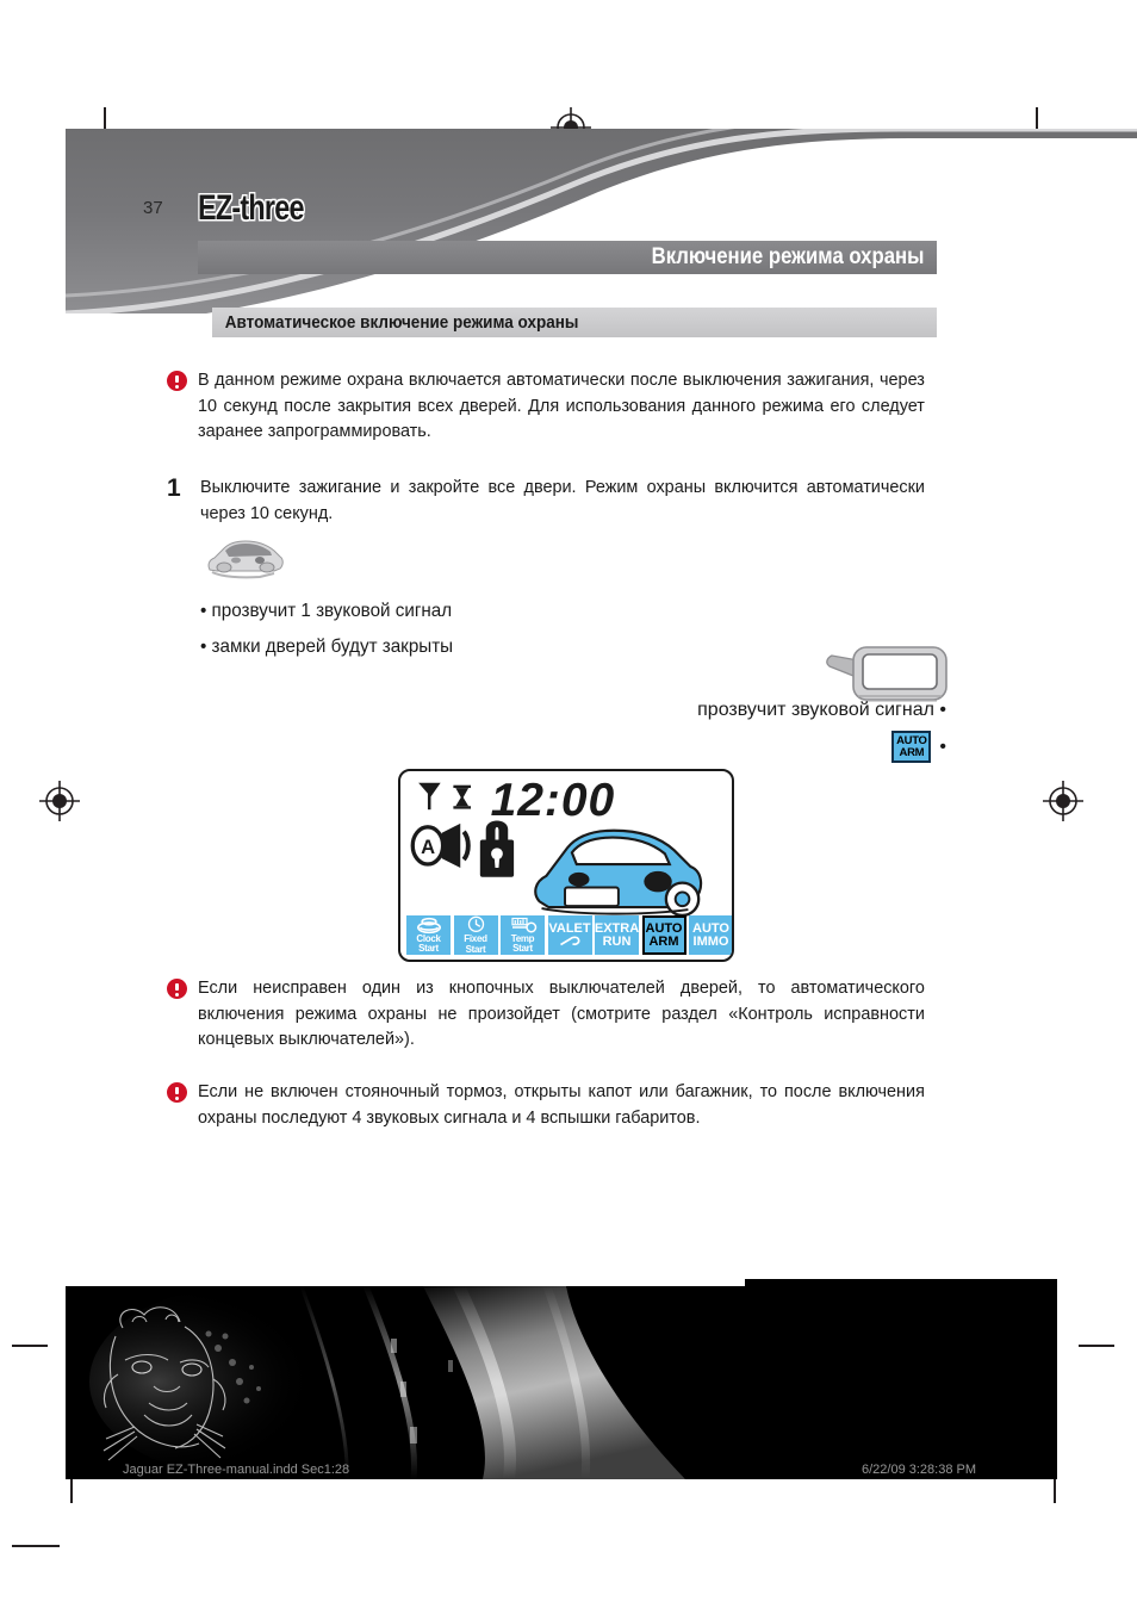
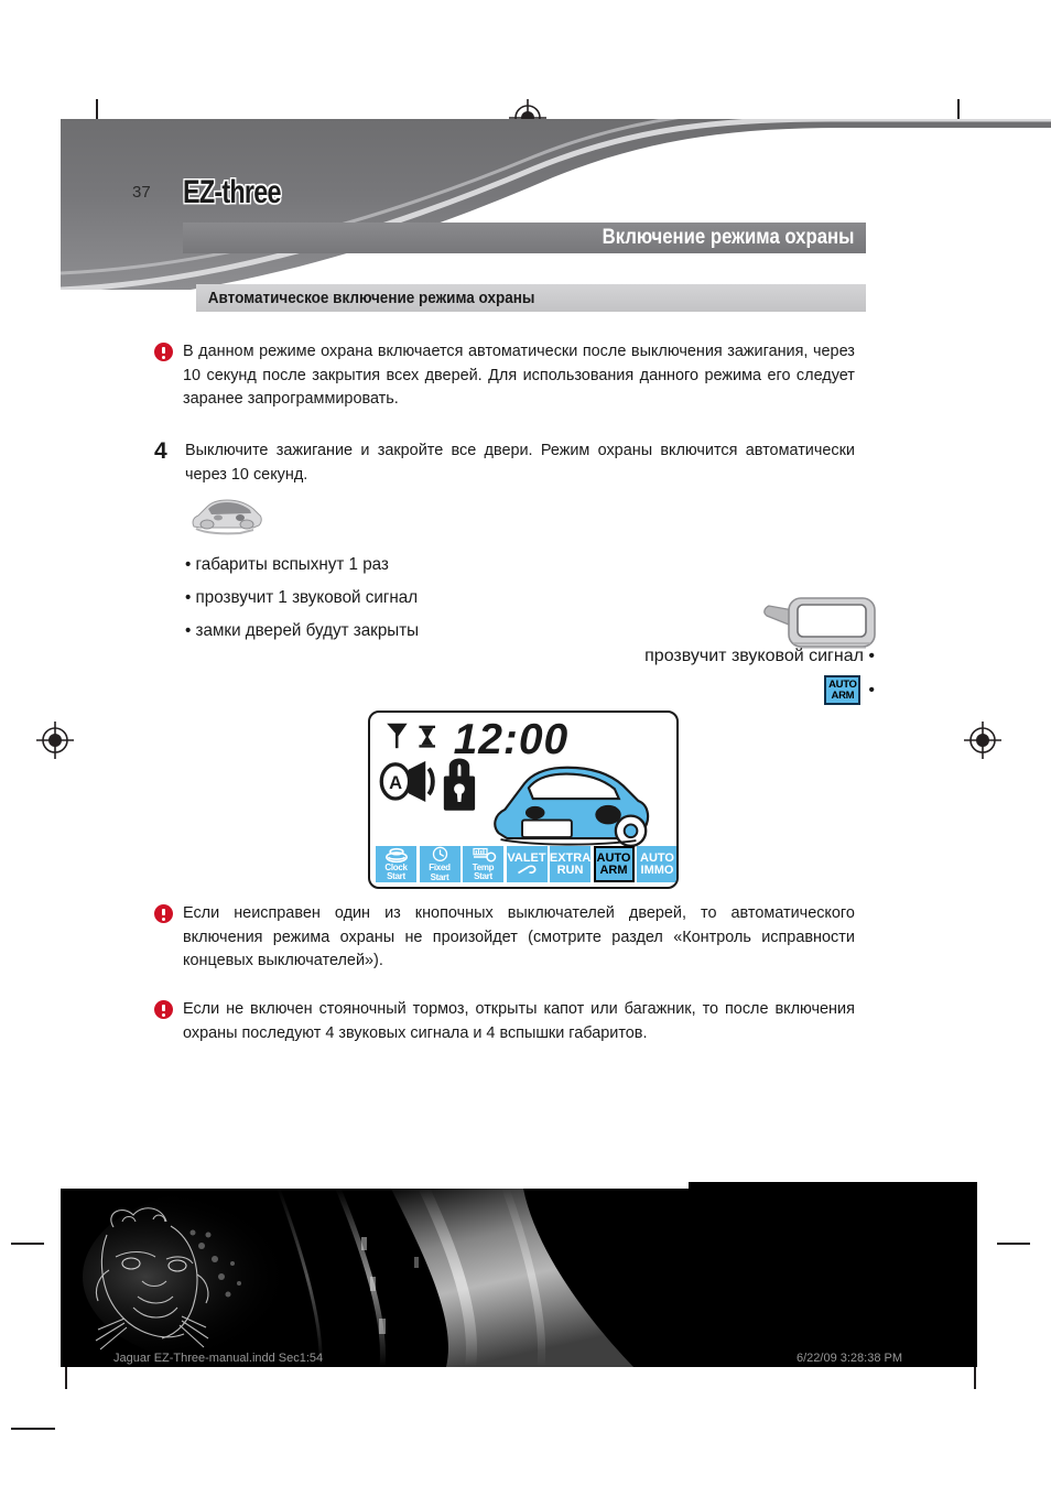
  37
  EZ-three
  Включение режима охраны
  Автоматическое включение режима охраны
  В данном режиме охрана включается автоматически после выключения зажигания, через 10 секунд после закрытия всех дверей. Для использования данного режима его следует заранее запрограммировать.
- 1
+ 4
  Выключите зажигание и закройте все двери. Режим охраны включится автоматически через 10 секунд.
+ • габариты вспыхнут 1 раз
  • прозвучит 1 звуковой сигнал
  • замки дверей будут закрыты
  прозвучит звуковой сигнал •
  AUTO
  ARM
  •
  12:00
  A
  Clock Start
  Fixed Start
  Temp Start
  VALET
  EXTRA
  RUN
  AUTO
  ARM
  AUTO
  IMMO
  Если неисправен один из кнопочных выключателей дверей, то автоматического включения режима охраны не произойдет (смотрите раздел «Контроль исправности концевых выключателей»).
  Если не включен стояночный тормоз, открыты капот или багажник, то после включения охраны последуют 4 звуковых сигнала и 4 вспышки габаритов.
- Jaguar EZ-Three-manual.indd Sec1:28
+ Jaguar EZ-Three-manual.indd Sec1:54
  6/22/09 3:28:38 PM
